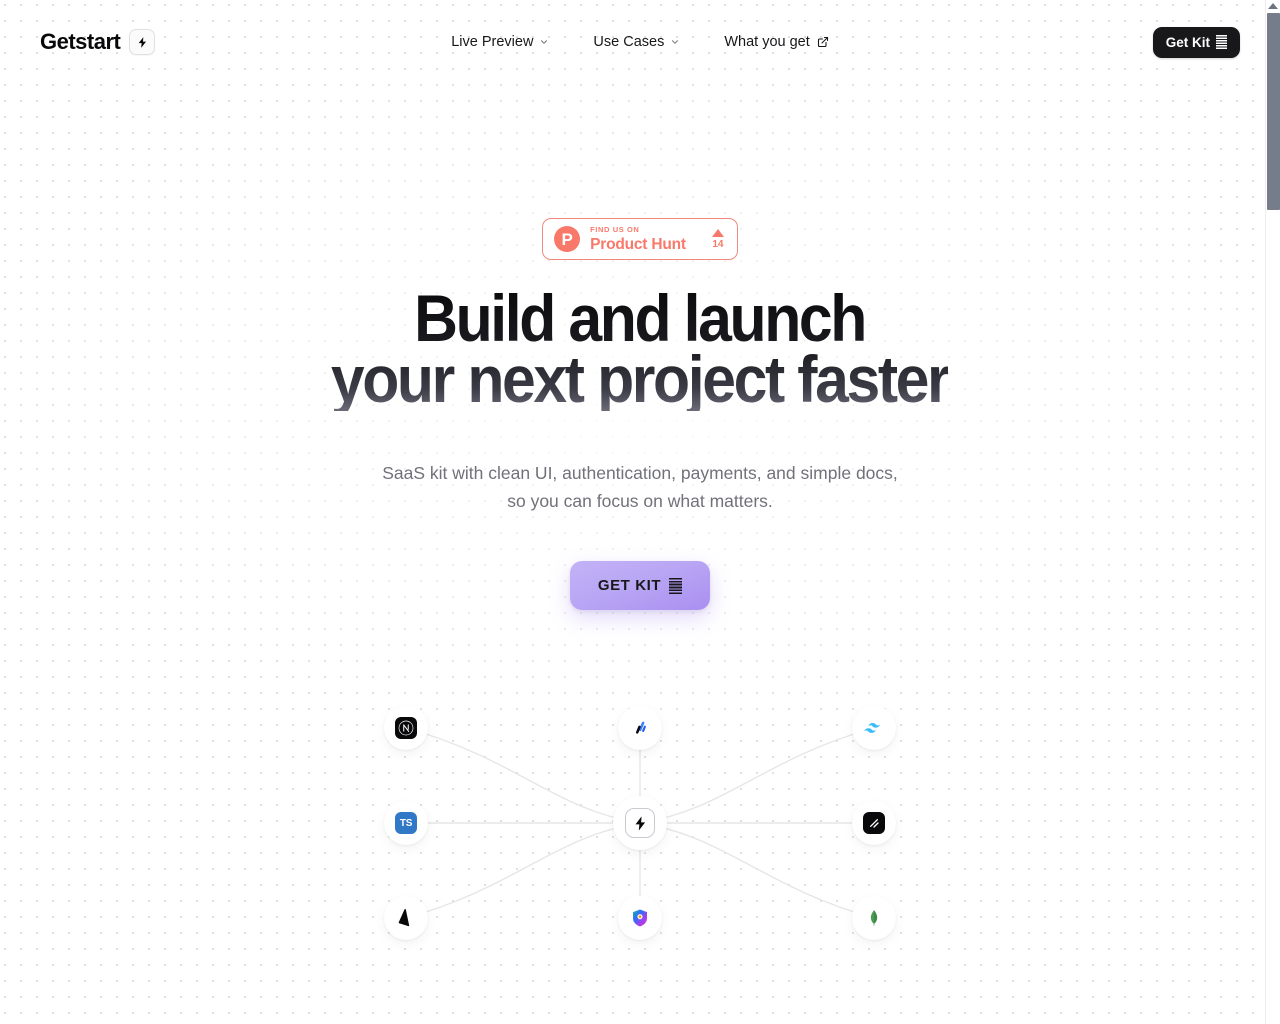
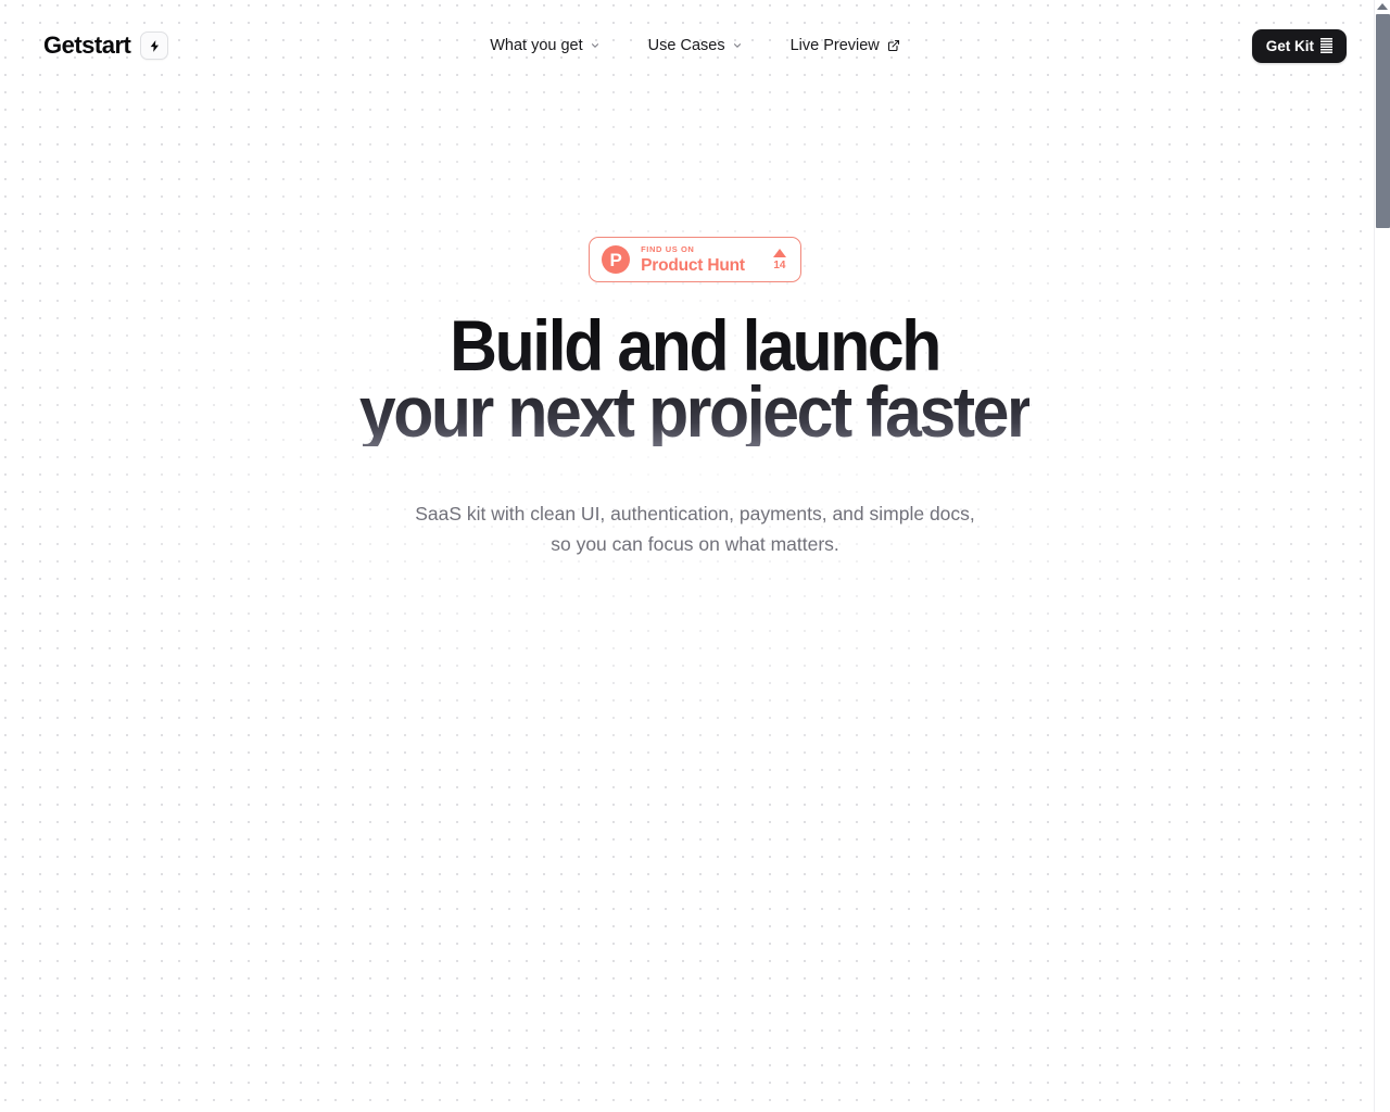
  Getstart
- Live Preview
+ What you get
  Use Cases
- What you get
+ Live Preview
  Get Kit
  P
  FIND US ON
  Product Hunt
  14
  Build and launch
  your next project faster
  SaaS kit with clean UI, authentication, payments, and simple docs, so you can focus on what matters.
- GET KIT
- TS
